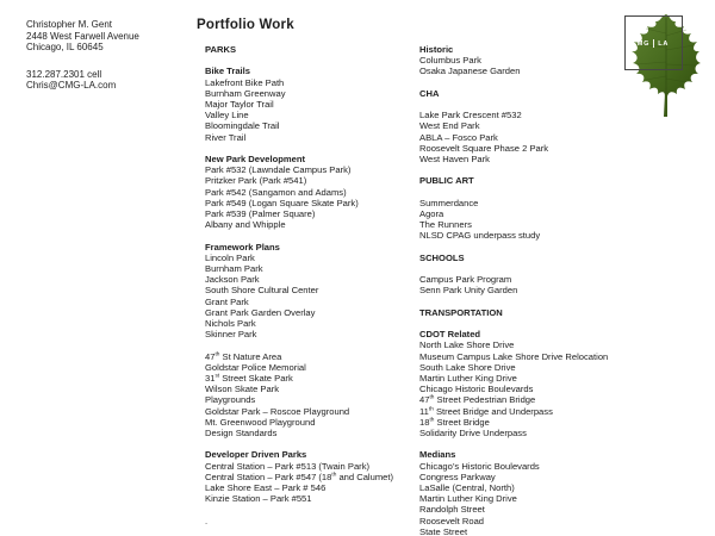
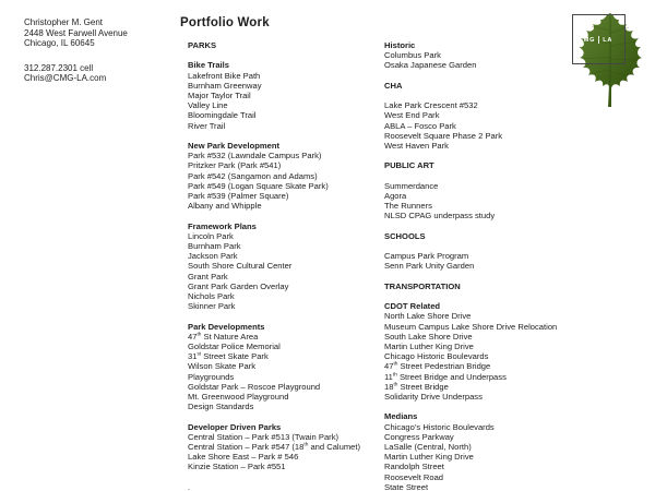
  Christopher M. Gent
  2448 West Farwell Avenue
  Chicago, IL 60645
  312.287.2301 cell
  Chris@CMG-LA.com
  Portfolio Work
  PARKS
  Bike Trails
  Lakefront Bike Path
  Burnham Greenway
  Major Taylor Trail
  Valley Line
  Bloomingdale Trail
  River Trail
  New Park Development
  Park #532 (Lawndale Campus Park)
  Pritzker Park (Park #541)
  Park #542 (Sangamon and Adams)
  Park #549 (Logan Square Skate Park)
  Park #539 (Palmer Square)
  Albany and Whipple
  Framework Plans
  Lincoln Park
  Burnham Park
  Jackson Park
  South Shore Cultural Center
  Grant Park
  Grant Park Garden Overlay
  Nichols Park
  Skinner Park
+ Park Developments
  47 St Nature Area
  Goldstar Police Memorial
  31 Street Skate Park
  Wilson Skate Park
  Playgrounds
  Goldstar Park – Roscoe Playground
  Mt. Greenwood Playground
  Design Standards
  Developer Driven Parks
  Central Station – Park #513 (Twain Park)
  Central Station – Park #547 (18 and Calumet)
  Lake Shore East – Park # 546
  Kinzie Station – Park #551
  .
  Historic
  Columbus Park
  Osaka Japanese Garden
  CHA
  Lake Park Crescent #532
  West End Park
  ABLA – Fosco Park
  Roosevelt Square Phase 2 Park
  West Haven Park
  PUBLIC ART
  Summerdance
  Agora
  The Runners
  NLSD CPAG underpass study
  SCHOOLS
  Campus Park Program
  Senn Park Unity Garden
  TRANSPORTATION
  CDOT Related
  North Lake Shore Drive
  Museum Campus Lake Shore Drive Relocation
  South Lake Shore Drive
  Martin Luther King Drive
  Chicago Historic Boulevards
  47 Street Pedestrian Bridge
  11 Street Bridge and Underpass
  18 Street Bridge
  Solidarity Drive Underpass
  Medians
  Chicago’s Historic Boulevards
  Congress Parkway
  LaSalle (Central, North)
  Martin Luther King Drive
  Randolph Street
  Roosevelt Road
  State Street
